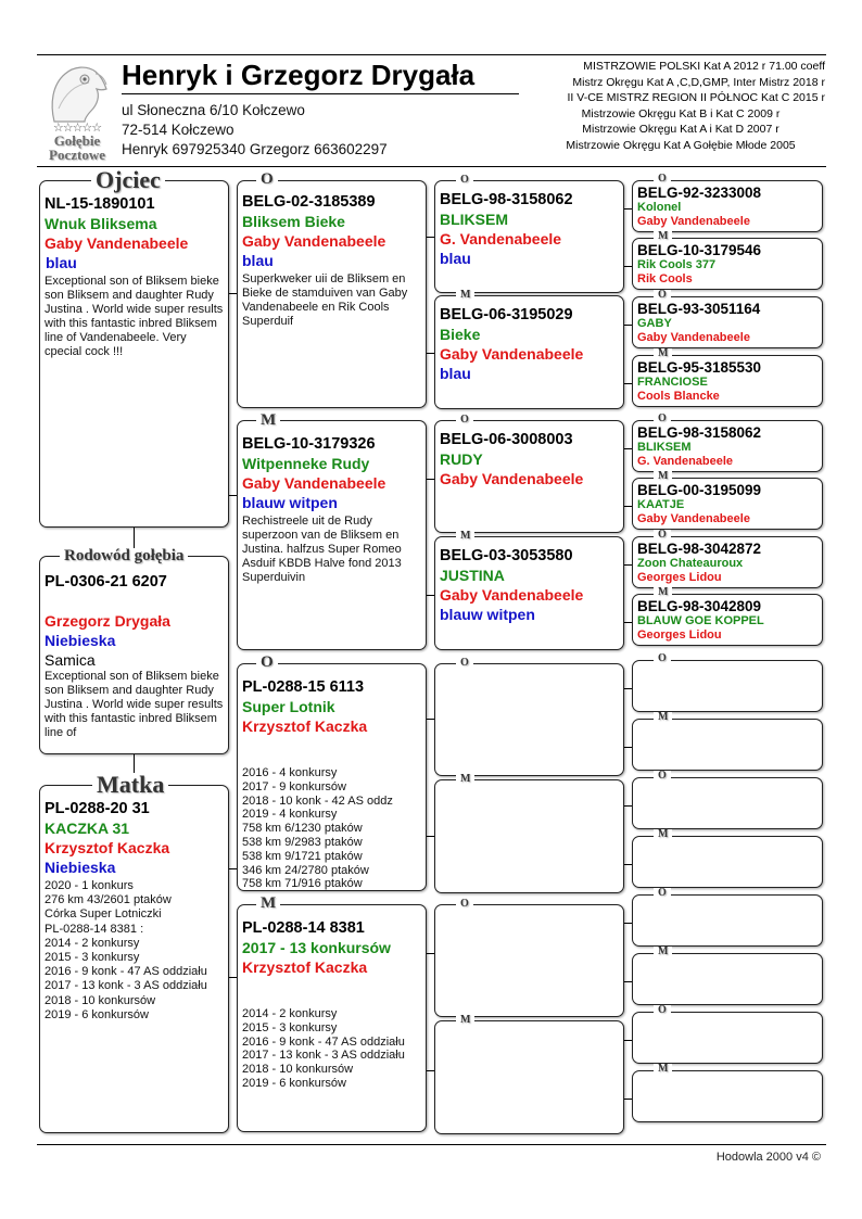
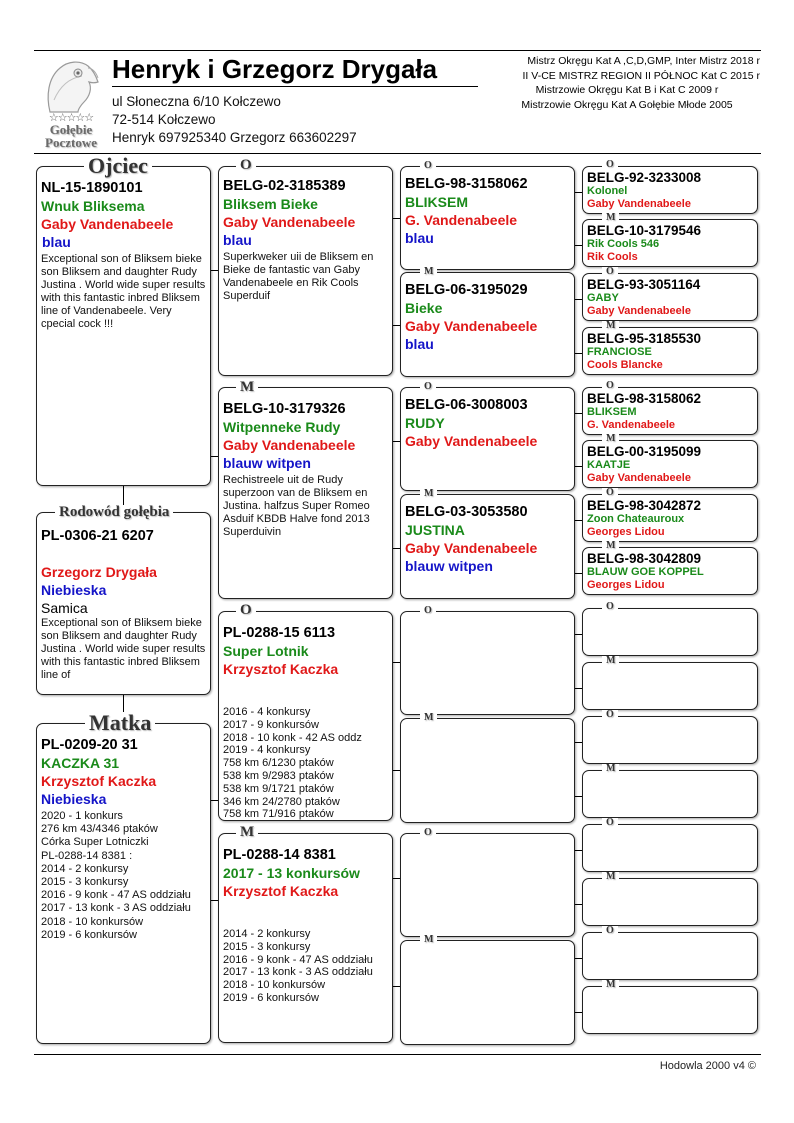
  ☆☆☆☆☆
  Gołębie
  Pocztowe
  Henryk i Grzegorz Drygała
  ul Słoneczna 6/10 Kołczewo
  72-514 Kołczewo
  Henryk 697925340 Grzegorz 663602297
- MISTRZOWIE POLSKI Kat A 2012 r 71.00 coeff
  Mistrz Okręgu Kat A ,C,D,GMP, Inter Mistrz 2018 r
  II V-CE MISTRZ REGION II PÓŁNOC Kat C 2015 r
  Mistrzowie Okręgu Kat B i Kat C 2009 r
- Mistrzowie Okręgu Kat A i Kat D 2007 r
  Mistrzowie Okręgu Kat A Gołębie Młode 2005
  NL-15-1890101
  Wnuk Bliksema
  Gaby Vandenabeele
  blau
  Exceptional son of Bliksem bieke son Bliksem and daughter Rudy Justina . World wide super results with this fantastic inbred Bliksem line of Vandenabeele. Very cpecial cock !!!
  Ojciec
  PL-0306-21 6207
  Grzegorz Drygała
  Niebieska
  Samica
  Exceptional son of Bliksem bieke son Bliksem and daughter Rudy Justina . World wide super results with this fantastic inbred Bliksem line of
  Rodowód gołębia
- PL-0288-20 31
+ PL-0209-20 31
  KACZKA 31
  Krzysztof Kaczka
  Niebieska
  2020 - 1 konkurs
- 276 km 43/2601 ptaków
+ 276 km 43/4346 ptaków
  Córka Super Lotniczki
  PL-0288-14 8381 :
  2014 - 2 konkursy
  2015 - 3 konkursy
  2016 - 9 konk - 47 AS oddziału
  2017 - 13 konk - 3 AS oddziału
  2018 - 10 konkursów
  2019 - 6 konkursów
  Matka
  BELG-02-3185389
  Bliksem Bieke
  Gaby Vandenabeele
  blau
- Superkweker uii de Bliksem en Bieke de stamduiven van Gaby Vandenabeele en Rik Cools Superduif
+ Superkweker uii de Bliksem en Bieke de fantastic van Gaby Vandenabeele en Rik Cools Superduif
  O
  BELG-10-3179326
  Witpenneke Rudy
  Gaby Vandenabeele
  blauw witpen
  Rechistreele uit de Rudy superzoon van de Bliksem en Justina. halfzus Super Romeo Asduif KBDB Halve fond 2013 Superduivin
  M
  PL-0288-15 6113
  Super Lotnik
  Krzysztof Kaczka
  2016 - 4 konkursy
  2017 - 9 konkursów
  2018 - 10 konk - 42 AS oddz
  2019 - 4 konkursy
  758 km 6/1230 ptaków
  538 km 9/2983 ptaków
  538 km 9/1721 ptaków
  346 km 24/2780 ptaków
  758 km 71/916 ptaków
  O
  PL-0288-14 8381
  2017 - 13 konkursów
  Krzysztof Kaczka
  2014 - 2 konkursy
  2015 - 3 konkursy
  2016 - 9 konk - 47 AS oddziału
  2017 - 13 konk - 3 AS oddziału
  2018 - 10 konkursów
  2019 - 6 konkursów
  M
  BELG-98-3158062
  BLIKSEM
  G. Vandenabeele
  blau
  O
  BELG-06-3195029
  Bieke
  Gaby Vandenabeele
  blau
  M
  BELG-06-3008003
  RUDY
  Gaby Vandenabeele
  O
  BELG-03-3053580
  JUSTINA
  Gaby Vandenabeele
  blauw witpen
  M
  O
  M
  O
  M
  BELG-92-3233008
  Kolonel
  Gaby Vandenabeele
  O
  BELG-10-3179546
- Rik Cools 377
+ Rik Cools 546
  Rik Cools
  M
  BELG-93-3051164
  GABY
  Gaby Vandenabeele
  O
  BELG-95-3185530
  FRANCIOSE
  Cools Blancke
  M
  BELG-98-3158062
  BLIKSEM
  G. Vandenabeele
  O
  BELG-00-3195099
  KAATJE
  Gaby Vandenabeele
  M
  BELG-98-3042872
  Zoon Chateauroux
  Georges Lidou
  O
  BELG-98-3042809
  BLAUW GOE KOPPEL
  Georges Lidou
  M
  O
  M
  O
  M
  O
  M
  O
  M
  Hodowla 2000 v4 ©
